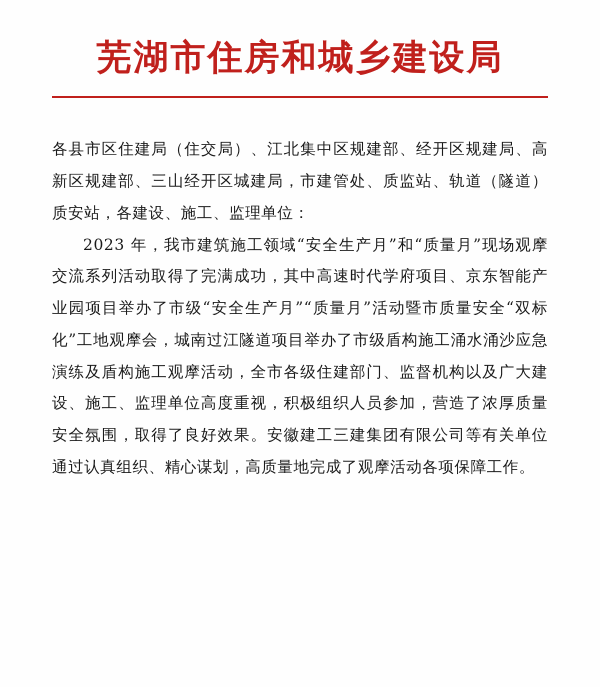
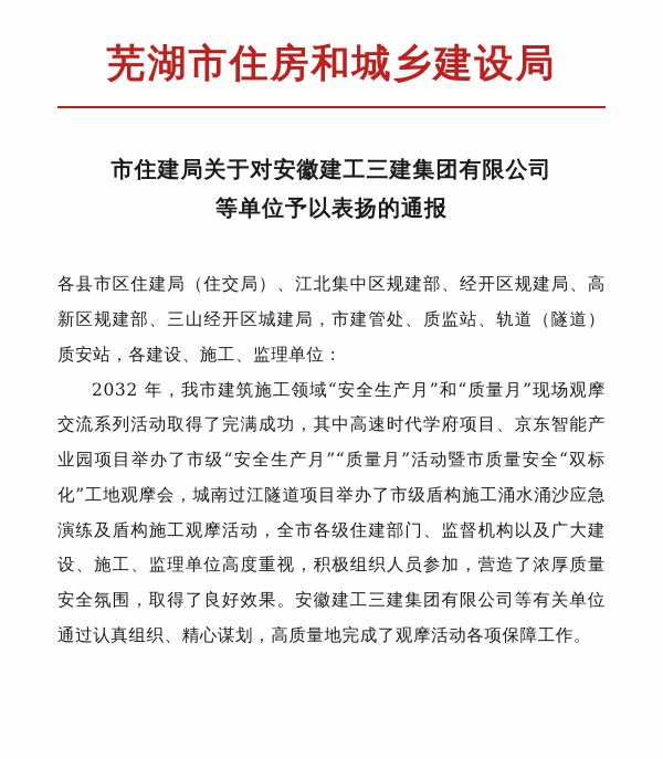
  芜湖市住房和城乡建设局
+ 市住建局关于对安徽建工三建集团有限公司
+ 等单位予以表扬的通报
  各县市区住建局（住交局）、江北集中区规建部、经开区规建局、高新区规建部、三山经开区城建局，市建管处、质监站、轨道（隧道）质安站，各建设、施工、监理单位：
- 2023 年，我市建筑施工领域“安全生产月”和“质量月”现场观摩交流系列活动取得了完满成功，其中高速时代学府项目、京东智能产业园项目举办了市级“安全生产月”“质量月”活动暨市质量安全“双标化”工地观摩会，城南过江隧道项目举办了市级盾构施工涌水涌沙应急演练及盾构施工观摩活动，全市各级住建部门、监督机构以及广大建设、施工、监理单位高度重视，积极组织人员参加，营造了浓厚质量安全氛围，取得了良好效果。安徽建工三建集团有限公司等有关单位通过认真组织、精心谋划，高质量地完成了观摩活动各项保障工作。
+ 2032 年，我市建筑施工领域“安全生产月”和“质量月”现场观摩交流系列活动取得了完满成功，其中高速时代学府项目、京东智能产业园项目举办了市级“安全生产月”“质量月”活动暨市质量安全“双标化”工地观摩会，城南过江隧道项目举办了市级盾构施工涌水涌沙应急演练及盾构施工观摩活动，全市各级住建部门、监督机构以及广大建设、施工、监理单位高度重视，积极组织人员参加，营造了浓厚质量安全氛围，取得了良好效果。安徽建工三建集团有限公司等有关单位通过认真组织、精心谋划，高质量地完成了观摩活动各项保障工作。
